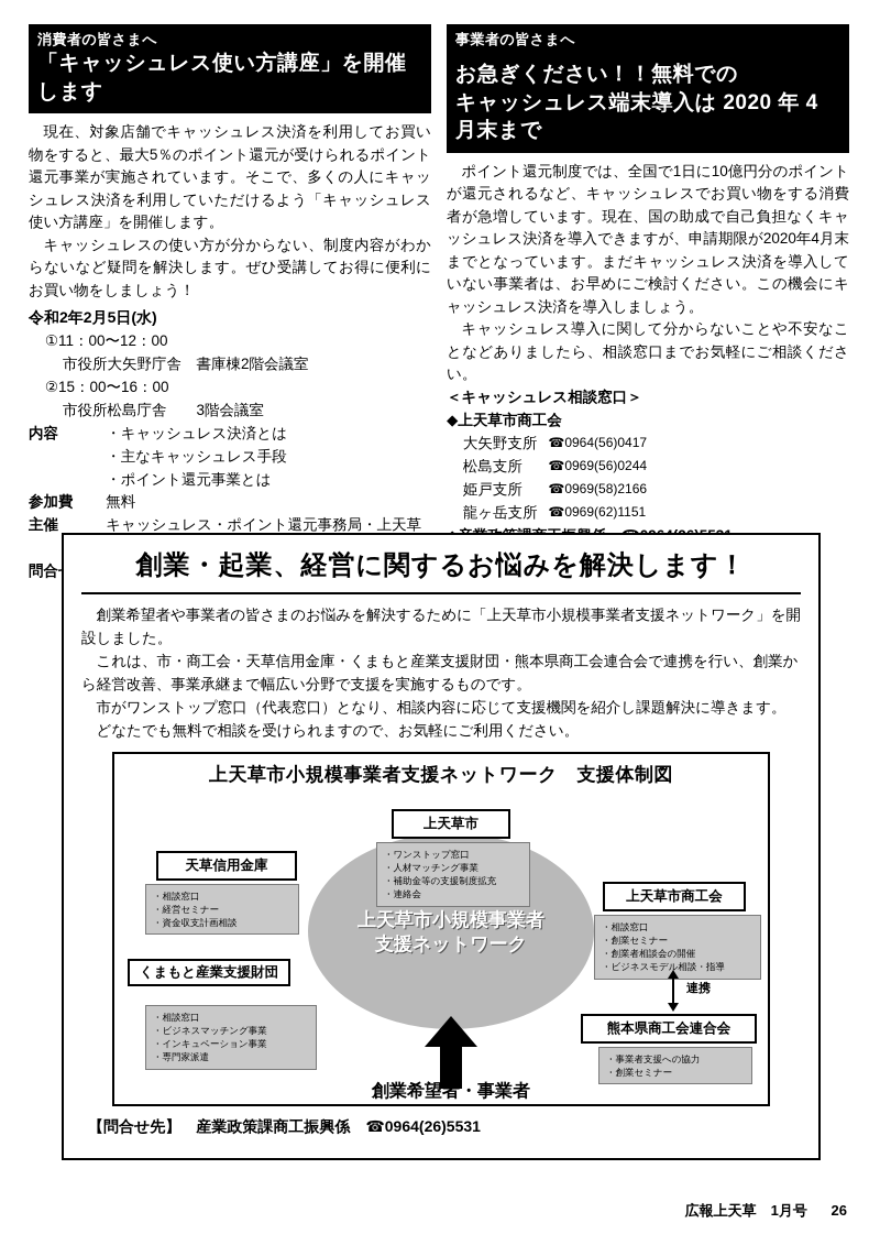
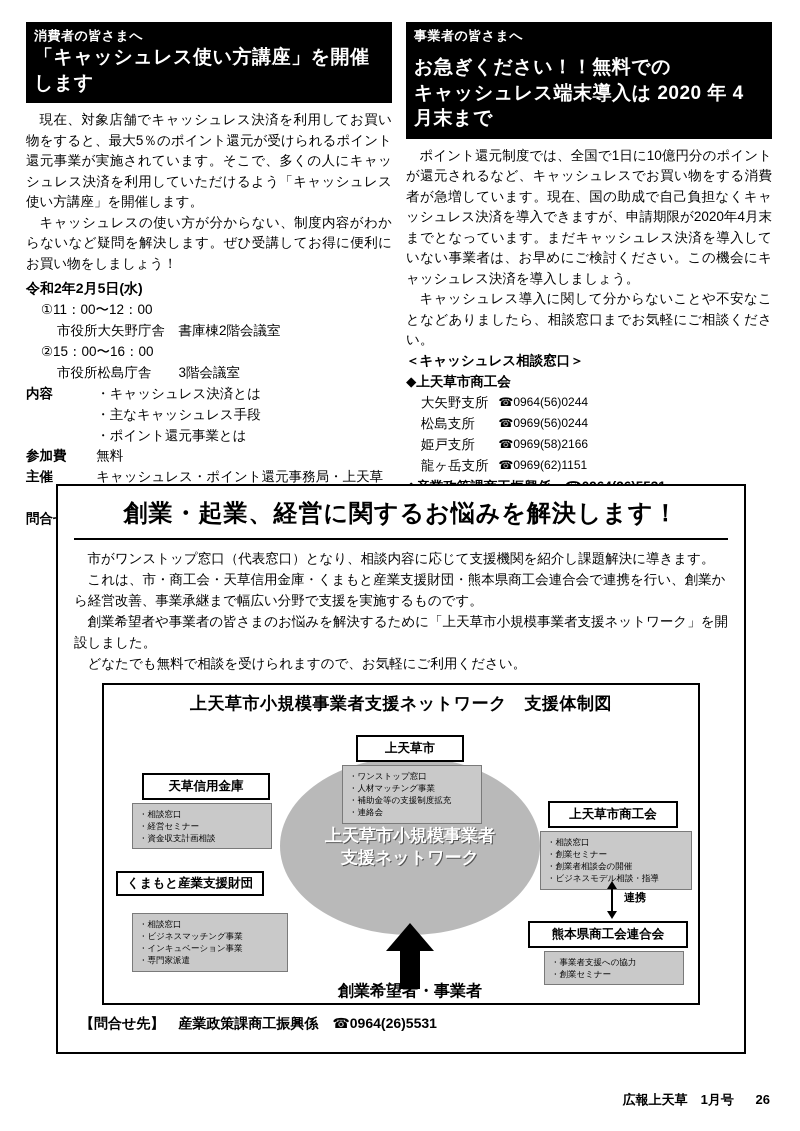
  消費者の皆さまへ
  「キャッシュレス使い方講座」を開催します
  現在、対象店舗でキャッシュレス決済を利用してお買い物をすると、最大5％のポイント還元が受けられるポイント還元事業が実施されています。そこで、多くの人にキャッシュレス決済を利用していただけるよう「キャッシュレス使い方講座」を開催します。
  キャッシュレスの使い方が分からない、制度内容がわからないなど疑問を解決します。ぜひ受講してお得に便利にお買い物をしましょう！
  令和2年2月5日(水)
  ①11：00〜12：00
  市役所大矢野庁舎 書庫棟2階会議室
  ②15：00〜16：00
  市役所松島庁舎 3階会議室
  内容
  ・キャッシュレス決済とは
  ・主なキャッシュレス手段
  ・ポイント還元事業とは
  参加費
  無料
  主催
  キャッシュレス・ポイント還元事務局・上天草
  事業者の皆さまへ
  お急ぎください！！無料での
  キャッシュレス端末導入は 2020 年 4 月末まで
  ポイント還元制度では、全国で1日に10億円分のポイントが還元されるなど、キャッシュレスでお買い物をする消費者が急増しています。現在、国の助成で自己負担なくキャッシュレス決済を導入できますが、申請期限が2020年4月末までとなっています。まだキャッシュレス決済を導入していない事業者は、お早めにご検討ください。この機会にキャッシュレス決済を導入しましょう。
  キャッシュレス導入に関して分からないことや不安なことなどありましたら、相談窓口までお気軽にご相談ください。
  ＜キャッシュレス相談窓口＞
  ◆上天草市商工会
  大矢野支所
- ☎0964(56)0417
+ ☎0964(56)0244
  松島支所
  ☎0969(56)0244
  姫戸支所
  ☎0969(58)2166
  龍ヶ岳支所
  ☎0969(62)1151
  創業・起業、経営に関するお悩みを解決します！
- 創業希望者や事業者の皆さまのお悩みを解決するために「上天草市小規模事業者支援ネットワーク」を開設しました。
+ 市がワンストップ窓口（代表窓口）となり、相談内容に応じて支援機関を紹介し課題解決に導きます。
  これは、市・商工会・天草信用金庫・くまもと産業支援財団・熊本県商工会連合会で連携を行い、創業から経営改善、事業承継まで幅広い分野で支援を実施するものです。
- 市がワンストップ窓口（代表窓口）となり、相談内容に応じて支援機関を紹介し課題解決に導きます。
+ 創業希望者や事業者の皆さまのお悩みを解決するために「上天草市小規模事業者支援ネットワーク」を開設しました。
  どなたでも無料で相談を受けられますので、お気軽にご利用ください。
  上天草市小規模事業者支援ネットワーク 支援体制図
  上天草市小規模事業者
  支援ネットワーク
  上天草市
  ・ワンストップ窓口
  ・人材マッチング事業
  ・補助金等の支援制度拡充
  ・連絡会
  天草信用金庫
  ・相談窓口
  ・経営セミナー
  ・資金収支計画相談
  上天草市商工会
  ・相談窓口
  ・創業セミナー
  ・創業者相談会の開催
  ・ビジネスモデル相談・指導
  くまもと産業支援財団
  ・相談窓口
  ・ビジネスマッチング事業
  ・インキュベーション事業
  ・専門家派遣
  熊本県商工会連合会
  ・事業者支援への協力
  ・創業セミナー
  連携
  創業希望者・事業者
  【問合せ先】 産業政策課商工振興係 ☎0964(26)5531
  広報上天草 1月号 26
